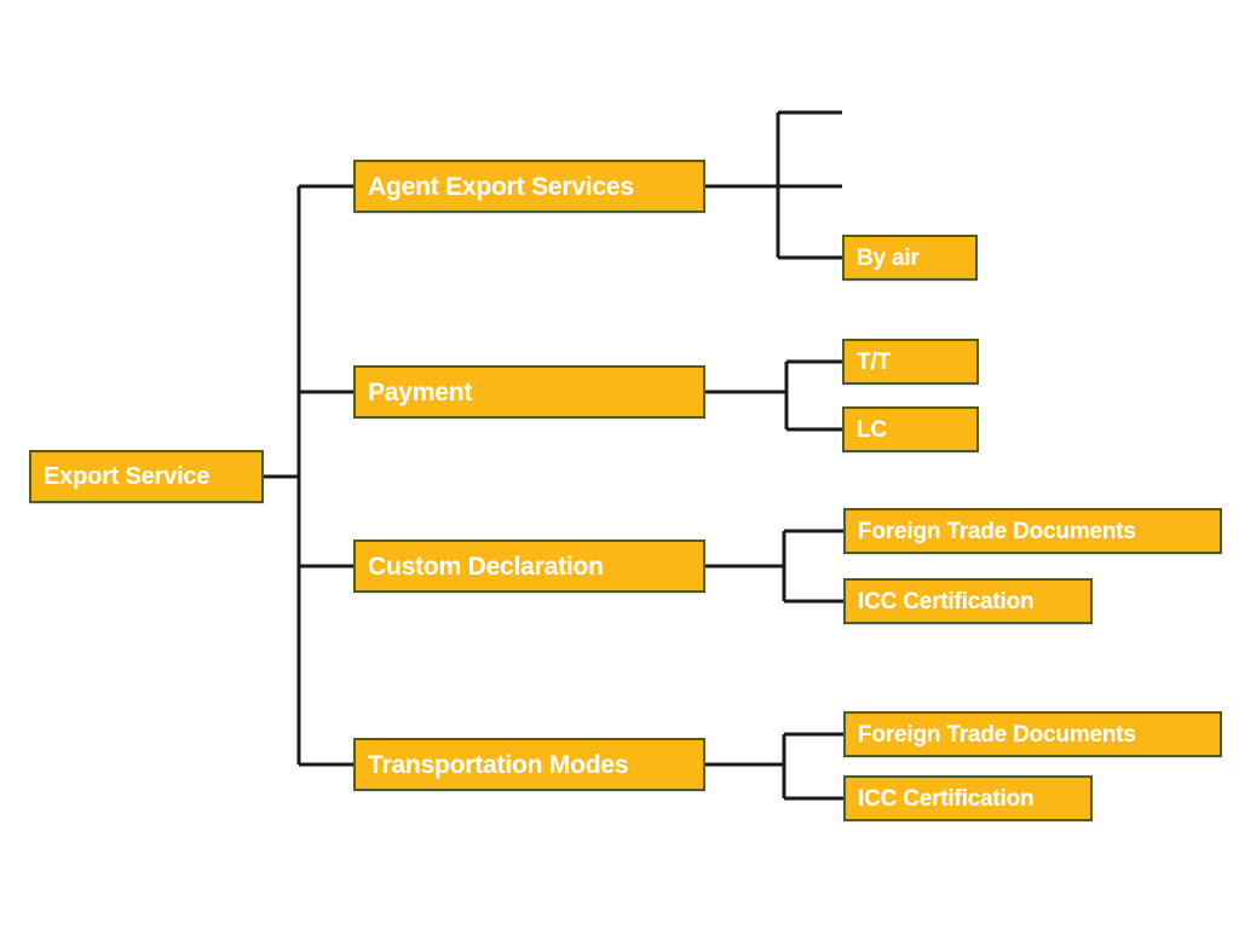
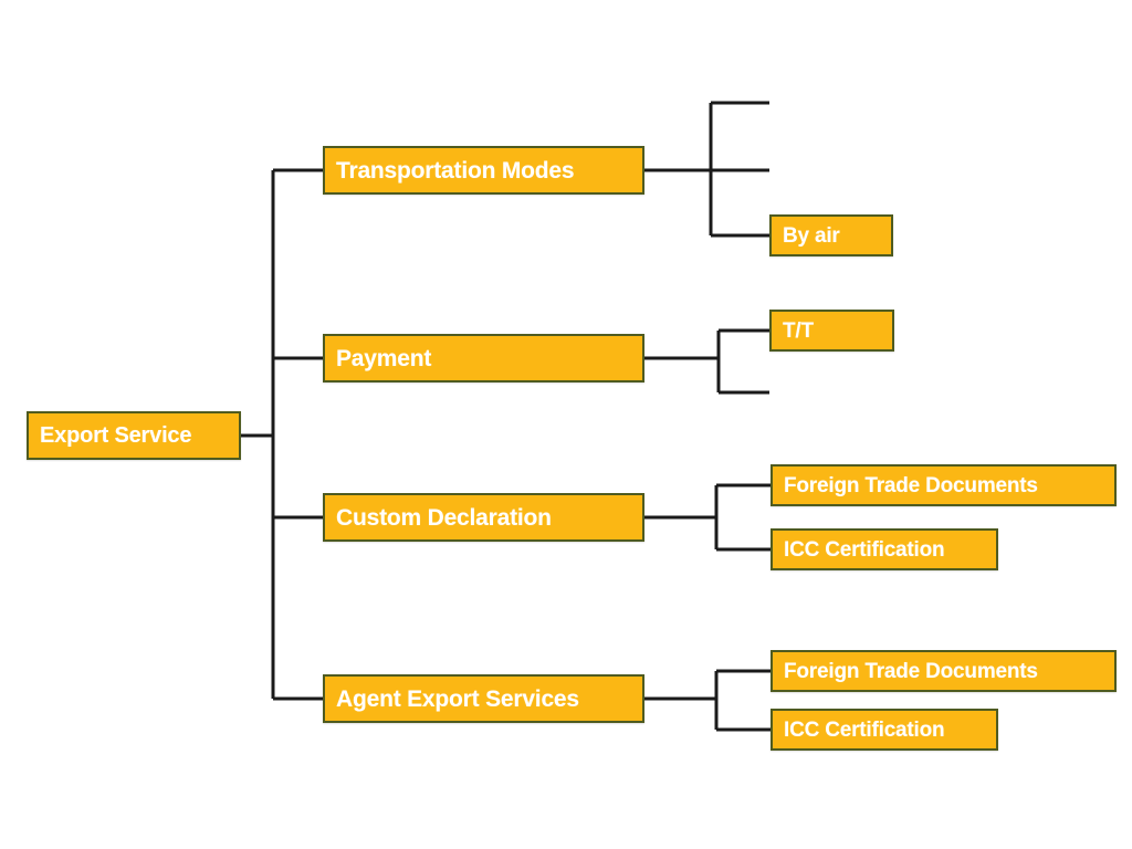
  Export Service
- Agent Export Services
+ Transportation Modes
  By air
  Payment
  T/T
- LC
  Custom Declaration
  Foreign Trade Documents
  ICC Certification
- Transportation Modes
+ Agent Export Services
  Foreign Trade Documents
  ICC Certification
